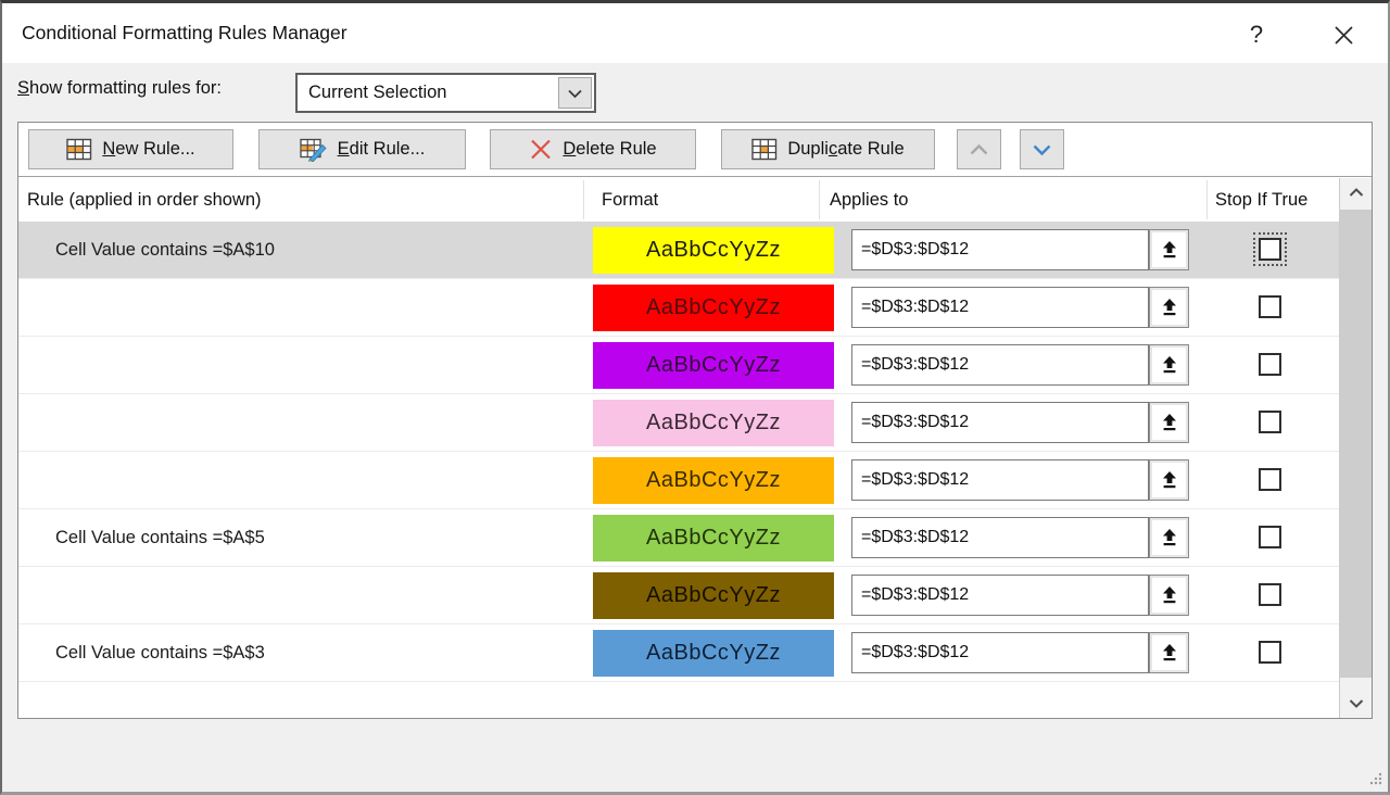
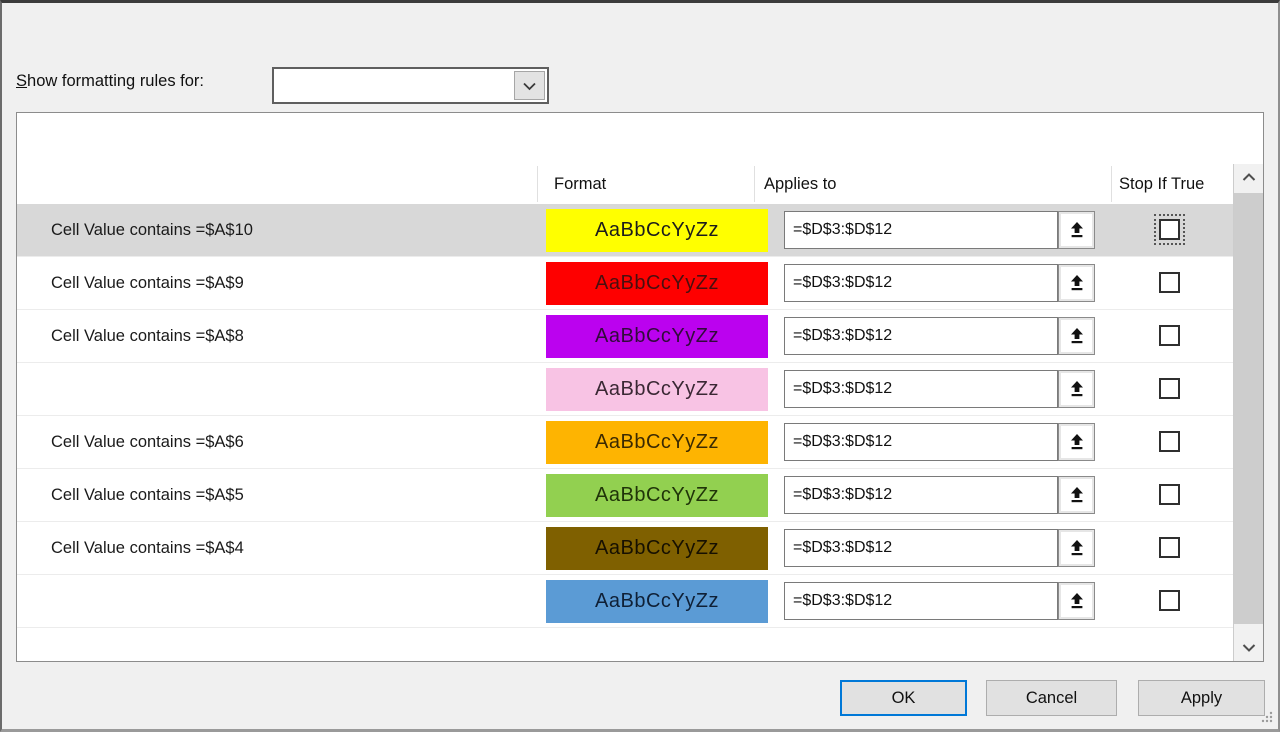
- Conditional Formatting Rules Manager
- ?
  Show formatting rules for:
- Current Selection
- New Rule...
- Edit Rule...
- Delete Rule
- Duplicate Rule
- Rule (applied in order shown)
  Format
  Applies to
  Stop If True
  Cell Value contains =$A$10
  AaBbCcYyZz
  =$D$3:$D$12
+ Cell Value contains =$A$9
  AaBbCcYyZz
  =$D$3:$D$12
+ Cell Value contains =$A$8
  AaBbCcYyZz
  =$D$3:$D$12
  AaBbCcYyZz
  =$D$3:$D$12
+ Cell Value contains =$A$6
  AaBbCcYyZz
  =$D$3:$D$12
  Cell Value contains =$A$5
  AaBbCcYyZz
  =$D$3:$D$12
+ Cell Value contains =$A$4
  AaBbCcYyZz
  =$D$3:$D$12
- Cell Value contains =$A$3
  AaBbCcYyZz
  =$D$3:$D$12
+ OK
+ Cancel
+ Apply
